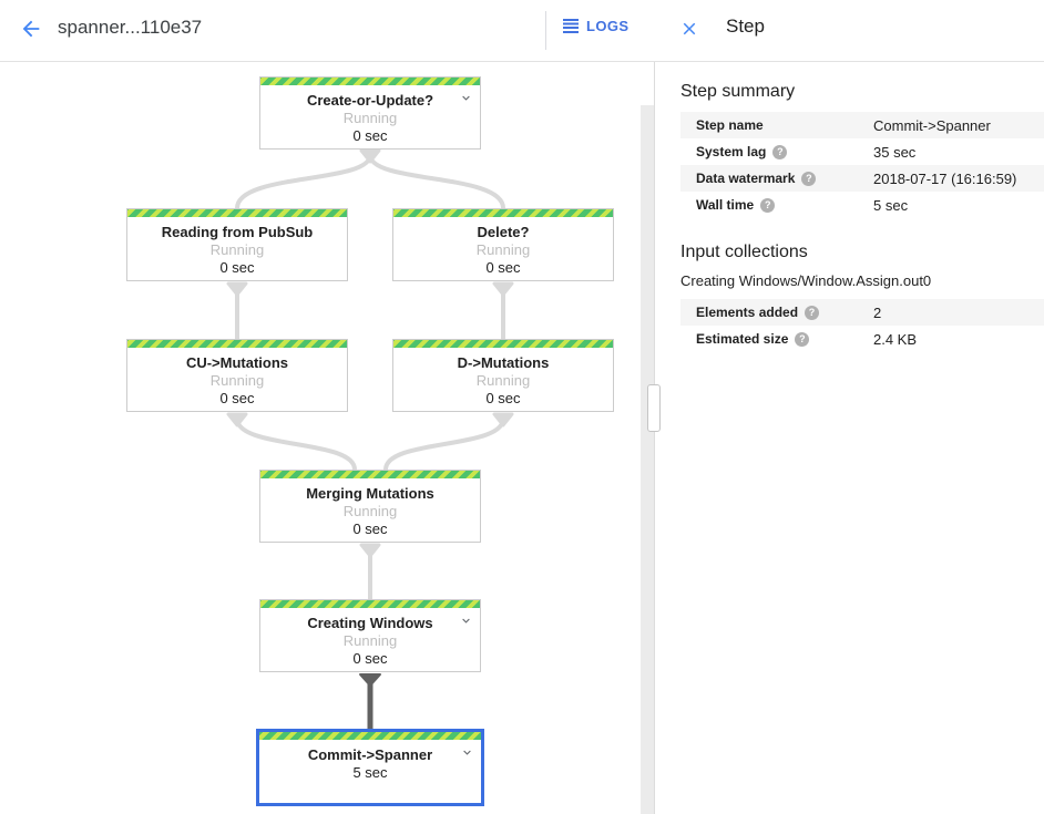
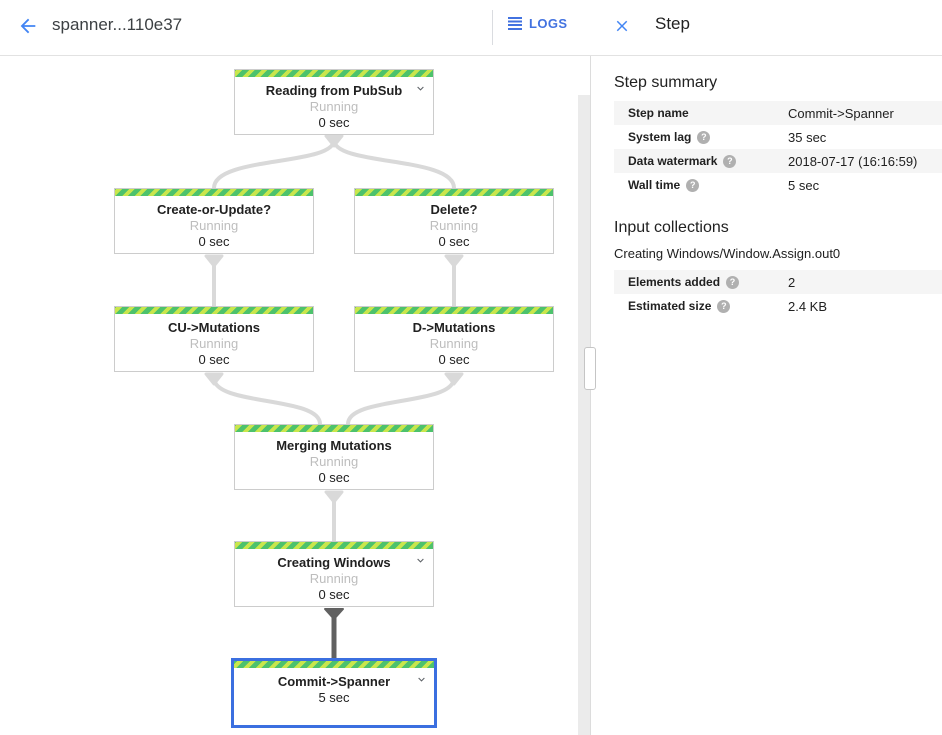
  spanner...110e37
  LOGS
  Step
- Create-or-Update?
+ Reading from PubSub
  Running
  0 sec
- Reading from PubSub
+ Create-or-Update?
  Running
  0 sec
  Delete?
  Running
  0 sec
  CU->Mutations
  Running
  0 sec
  D->Mutations
  Running
  0 sec
  Merging Mutations
  Running
  0 sec
  Creating Windows
  Running
  0 sec
  Commit->Spanner
  5 sec
  Step summary
  Step name
  Commit->Spanner
  System lag
  35 sec
  Data watermark
  2018-07-17 (16:16:59)
  Wall time
  5 sec
  Input collections
  Creating Windows/Window.Assign.out0
  Elements added
  2
  Estimated size
  2.4 KB
